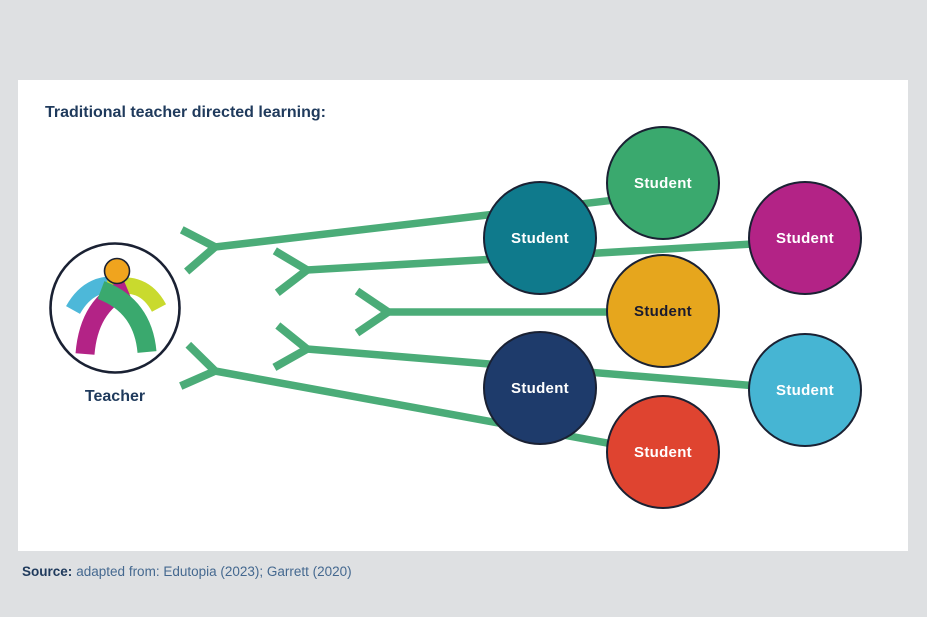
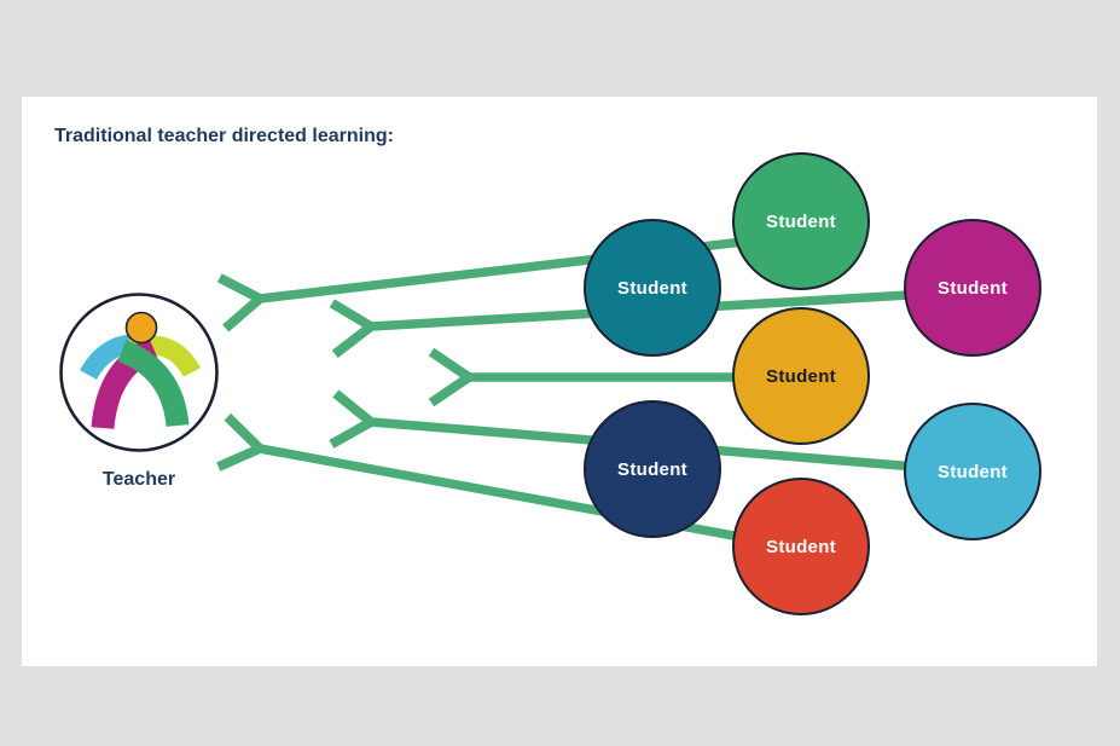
  Traditional teacher directed learning:
  Teacher
  Student
  Student
  Student
  Student
  Student
  Student
  Student
- Source: adapted from: Edutopia (2023); Garrett (2020)
